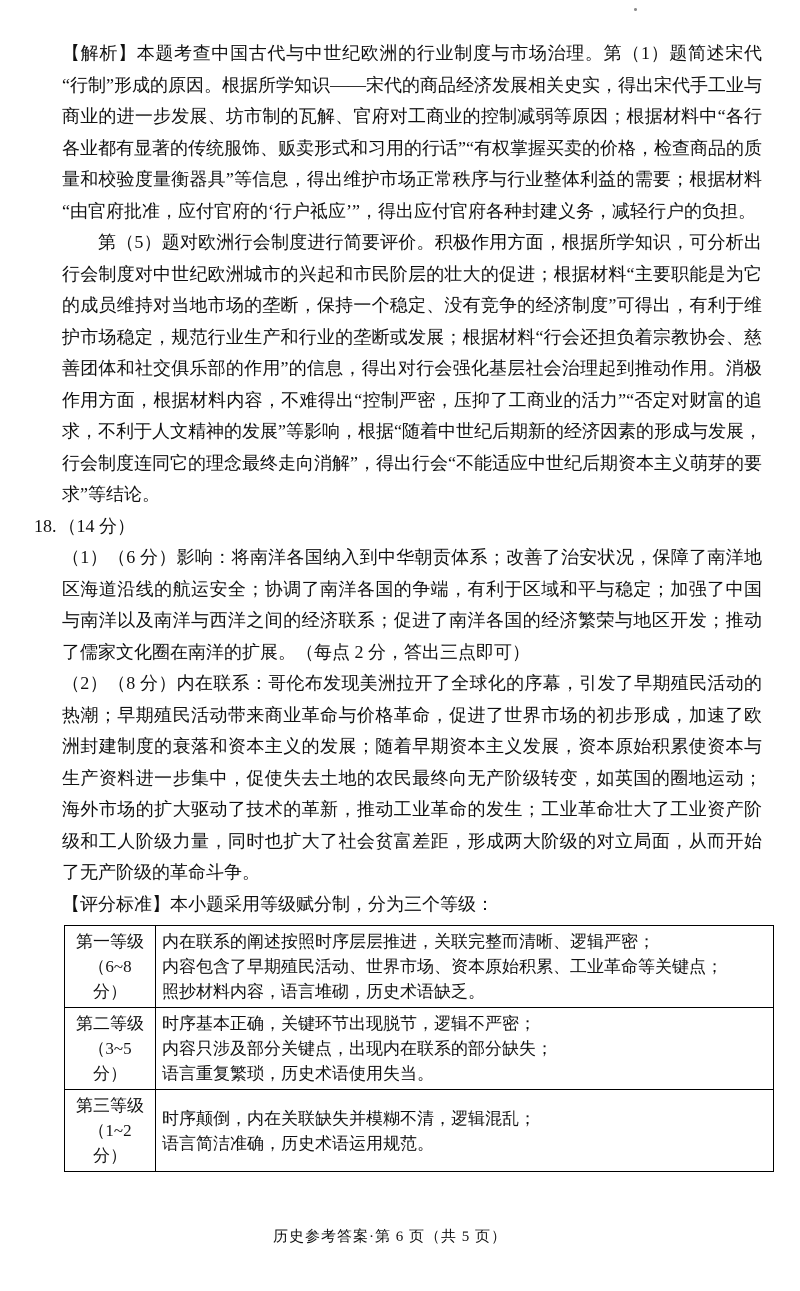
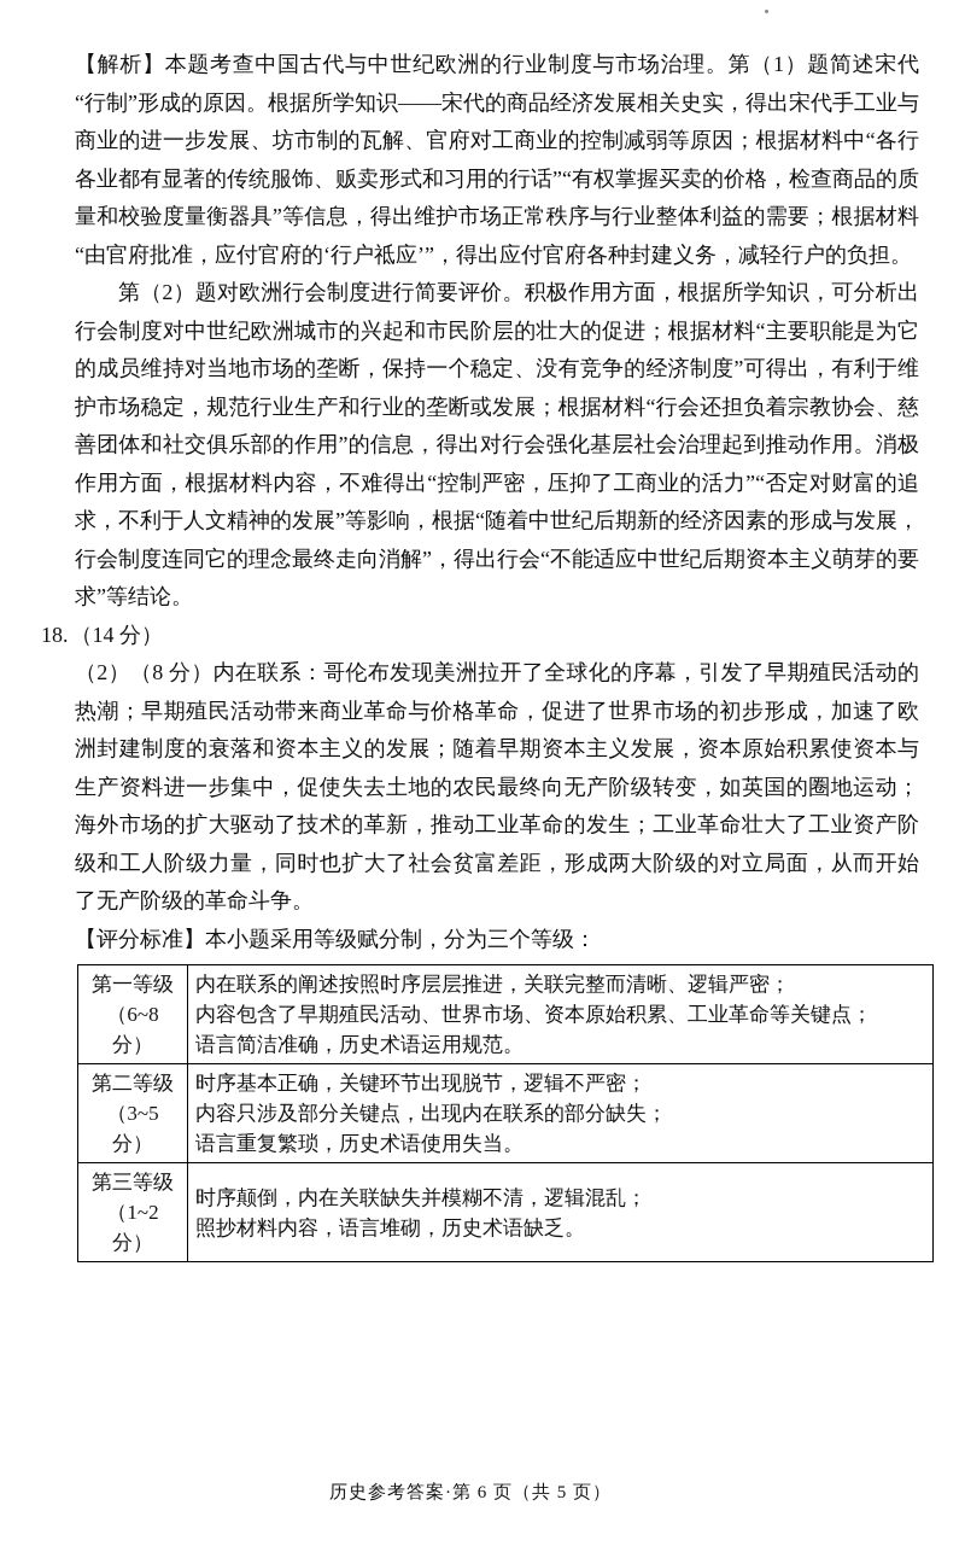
  【解析】本题考查中国古代与中世纪欧洲的行业制度与市场治理。第（1）题简述宋代“行制”形成的原因。根据所学知识——宋代的商品经济发展相关史实，得出宋代手工业与商业的进一步发展、坊市制的瓦解、官府对工商业的控制减弱等原因；根据材料中“各行各业都有显著的传统服饰、贩卖形式和习用的行话”“有权掌握买卖的价格，检查商品的质量和校验度量衡器具”等信息，得出维护市场正常秩序与行业整体利益的需要；根据材料“由官府批准，应付官府的‘行户祗应’”，得出应付官府各种封建义务，减轻行户的负担。
- 第（5）题对欧洲行会制度进行简要评价。积极作用方面，根据所学知识，可分析出行会制度对中世纪欧洲城市的兴起和市民阶层的壮大的促进；根据材料“主要职能是为它的成员维持对当地市场的垄断，保持一个稳定、没有竞争的经济制度”可得出，有利于维护市场稳定，规范行业生产和行业的垄断或发展；根据材料“行会还担负着宗教协会、慈善团体和社交俱乐部的作用”的信息，得出对行会强化基层社会治理起到推动作用。消极作用方面，根据材料内容，不难得出“控制严密，压抑了工商业的活力”“否定对财富的追求，不利于人文精神的发展”等影响，根据“随着中世纪后期新的经济因素的形成与发展，行会制度连同它的理念最终走向消解”，得出行会“不能适应中世纪后期资本主义萌芽的要求”等结论。
+ 第（2）题对欧洲行会制度进行简要评价。积极作用方面，根据所学知识，可分析出行会制度对中世纪欧洲城市的兴起和市民阶层的壮大的促进；根据材料“主要职能是为它的成员维持对当地市场的垄断，保持一个稳定、没有竞争的经济制度”可得出，有利于维护市场稳定，规范行业生产和行业的垄断或发展；根据材料“行会还担负着宗教协会、慈善团体和社交俱乐部的作用”的信息，得出对行会强化基层社会治理起到推动作用。消极作用方面，根据材料内容，不难得出“控制严密，压抑了工商业的活力”“否定对财富的追求，不利于人文精神的发展”等影响，根据“随着中世纪后期新的经济因素的形成与发展，行会制度连同它的理念最终走向消解”，得出行会“不能适应中世纪后期资本主义萌芽的要求”等结论。
  18.（14 分）
- （1）（6 分）影响：将南洋各国纳入到中华朝贡体系；改善了治安状况，保障了南洋地区海道沿线的航运安全；协调了南洋各国的争端，有利于区域和平与稳定；加强了中国与南洋以及南洋与西洋之间的经济联系；促进了南洋各国的经济繁荣与地区开发；推动了儒家文化圈在南洋的扩展。（每点 2 分，答出三点即可）
  （2）（8 分）内在联系：哥伦布发现美洲拉开了全球化的序幕，引发了早期殖民活动的热潮；早期殖民活动带来商业革命与价格革命，促进了世界市场的初步形成，加速了欧洲封建制度的衰落和资本主义的发展；随着早期资本主义发展，资本原始积累使资本与生产资料进一步集中，促使失去土地的农民最终向无产阶级转变，如英国的圈地运动；海外市场的扩大驱动了技术的革新，推动工业革命的发生；工业革命壮大了工业资产阶级和工人阶级力量，同时也扩大了社会贫富差距，形成两大阶级的对立局面，从而开始了无产阶级的革命斗争。
  【评分标准】本小题采用等级赋分制，分为三个等级：
- 第一等级 （6~8 分）	内在联系的阐述按照时序层层推进，关联完整而清晰、逻辑严密； 内容包含了早期殖民活动、世界市场、资本原始积累、工业革命等关键点； 照抄材料内容，语言堆砌，历史术语缺乏。
+ 第一等级 （6~8 分）	内在联系的阐述按照时序层层推进，关联完整而清晰、逻辑严密； 内容包含了早期殖民活动、世界市场、资本原始积累、工业革命等关键点； 语言简洁准确，历史术语运用规范。
  第二等级 （3~5 分）	时序基本正确，关键环节出现脱节，逻辑不严密； 内容只涉及部分关键点，出现内在联系的部分缺失； 语言重复繁琐，历史术语使用失当。
- 第三等级 （1~2 分）	时序颠倒，内在关联缺失并模糊不清，逻辑混乱； 语言简洁准确，历史术语运用规范。
+ 第三等级 （1~2 分）	时序颠倒，内在关联缺失并模糊不清，逻辑混乱； 照抄材料内容，语言堆砌，历史术语缺乏。
  历史参考答案·第 6 页（共 5 页）
